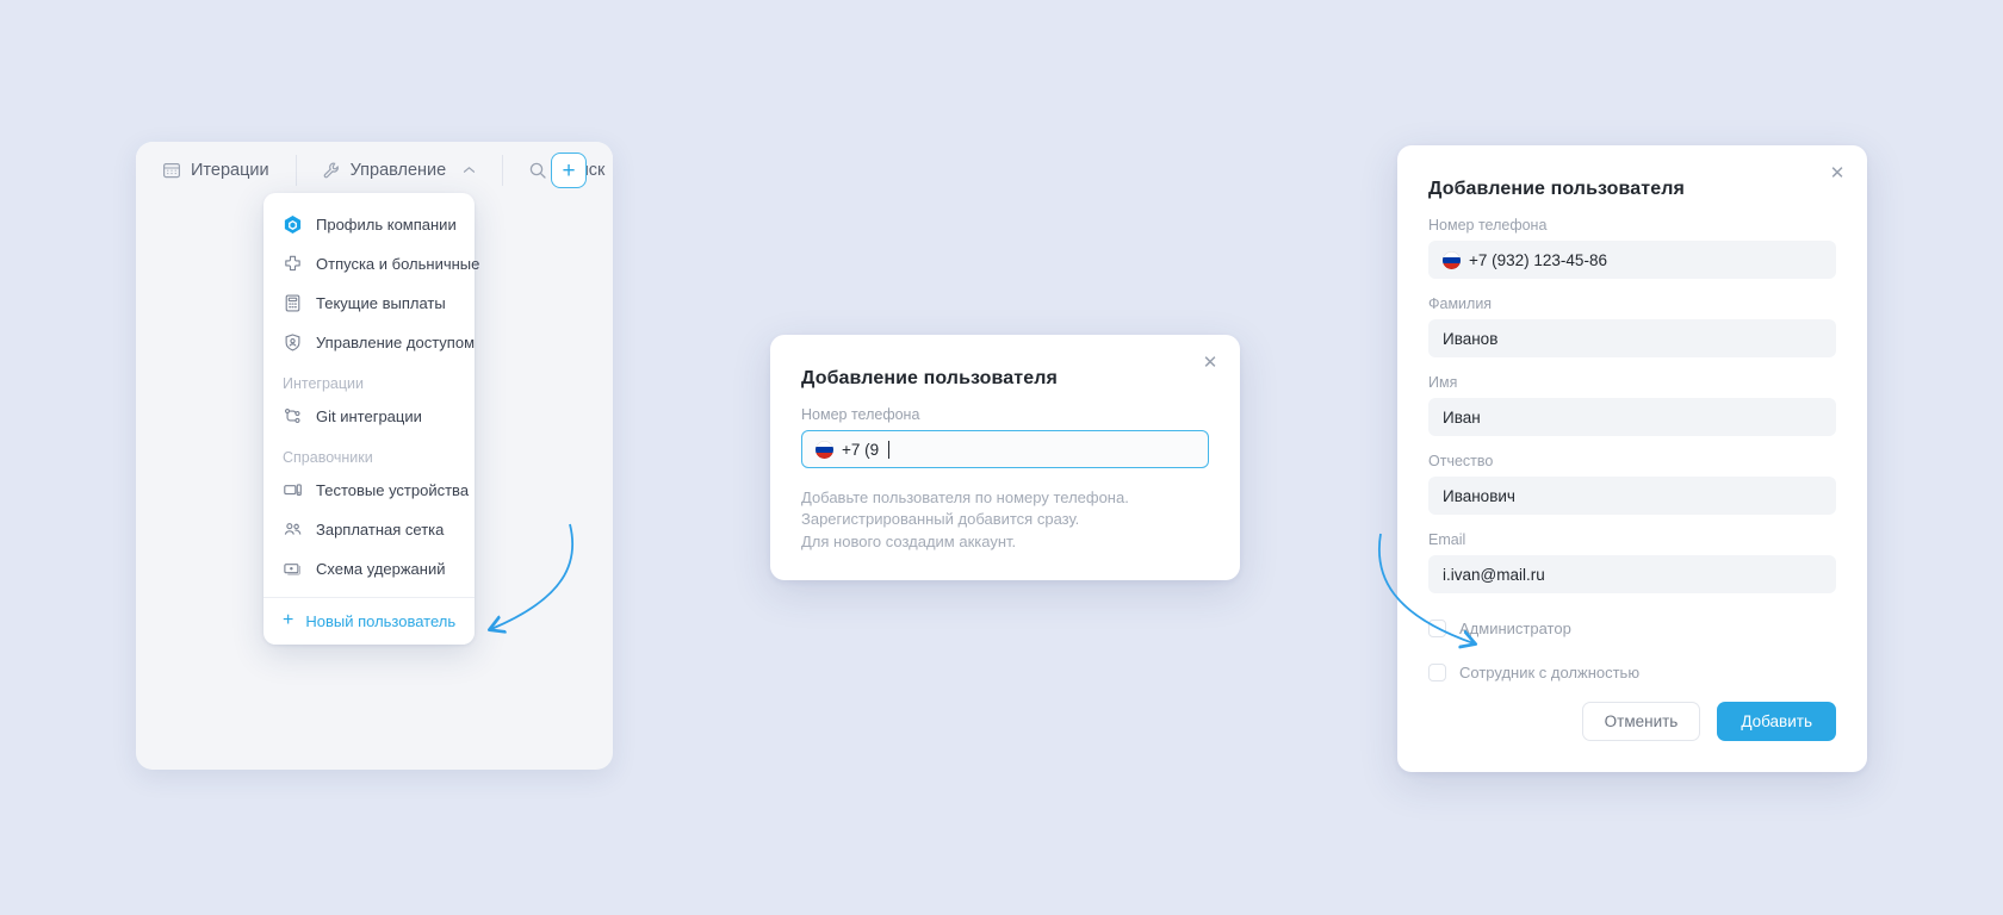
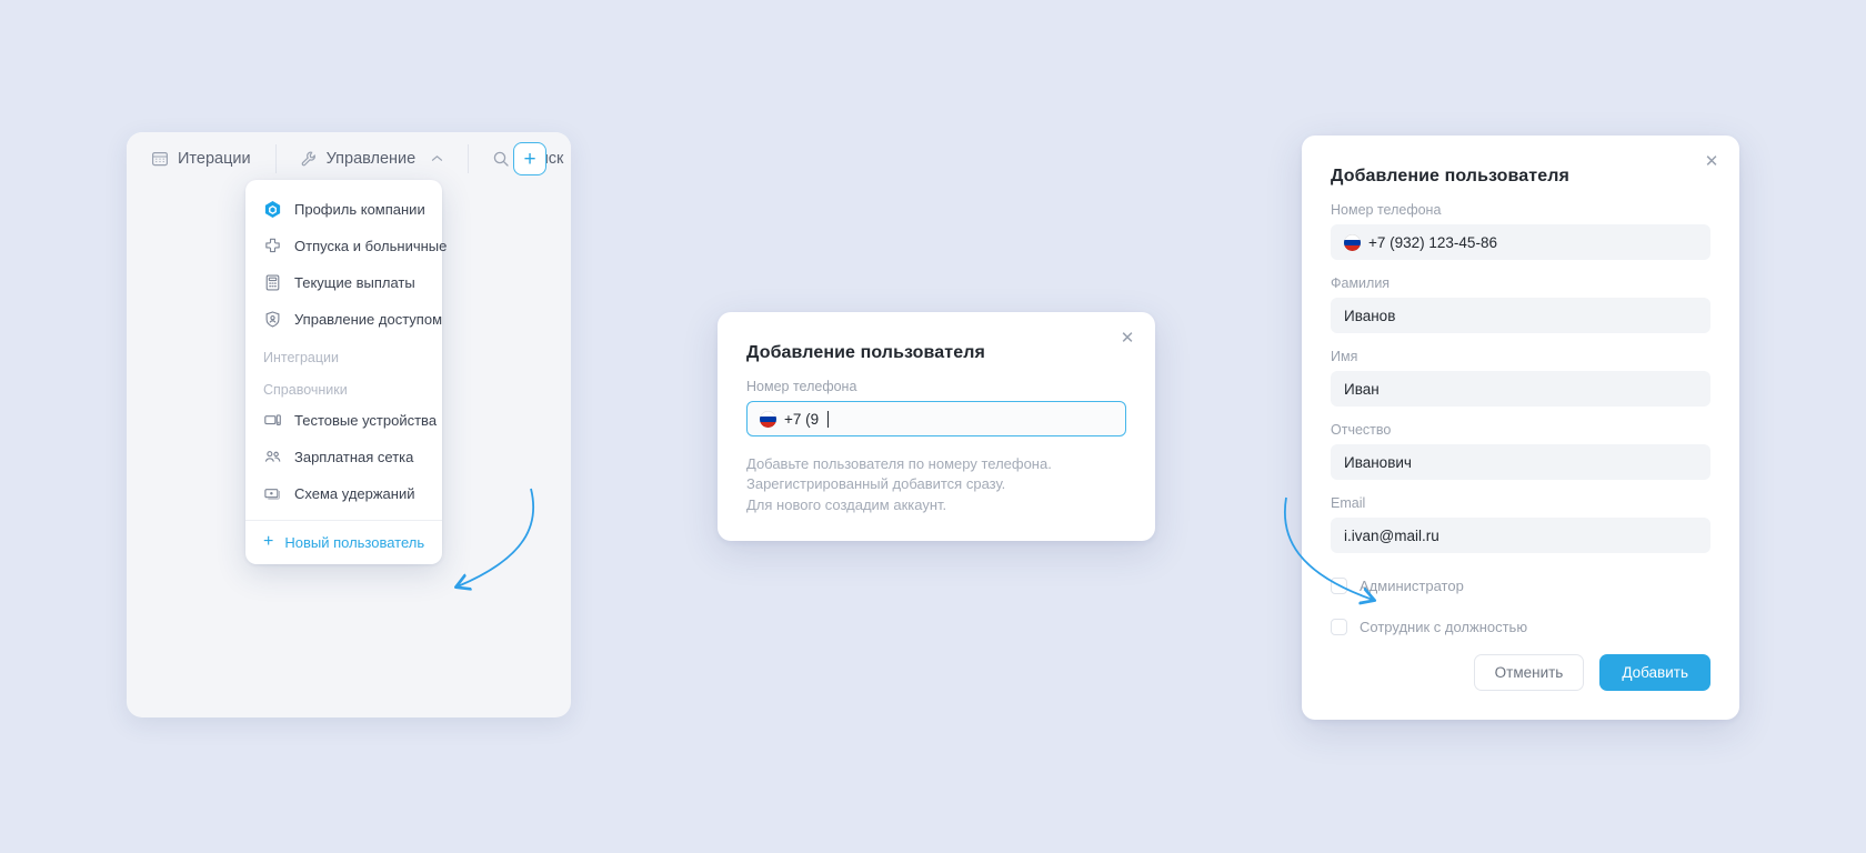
  Итерации
  Управление
  +
  Профиль компании
  Отпуска и больничные
  Текущие выплаты
  Управление доступом
  Интеграции
- Git интеграции
  Справочники
  Тестовые устройства
  Зарплатная сетка
  Схема удержаний
  +
  Новый пользователь
  ✕
  Добавление пользователя
  Номер телефона
  +7 (9
  Добавьте пользователя по номеру телефона.
  Зарегистрированный добавится сразу.
  Для нового создадим аккаунт.
  ✕
  Добавление пользователя
  Номер телефона
  +7 (932) 123-45-86
  Фамилия
  Иванов
  Имя
  Иван
  Отчество
  Иванович
  Email
  i.ivan@mail.ru
  Администратор
  Сотрудник с должностью
  Отменить
  Добавить
